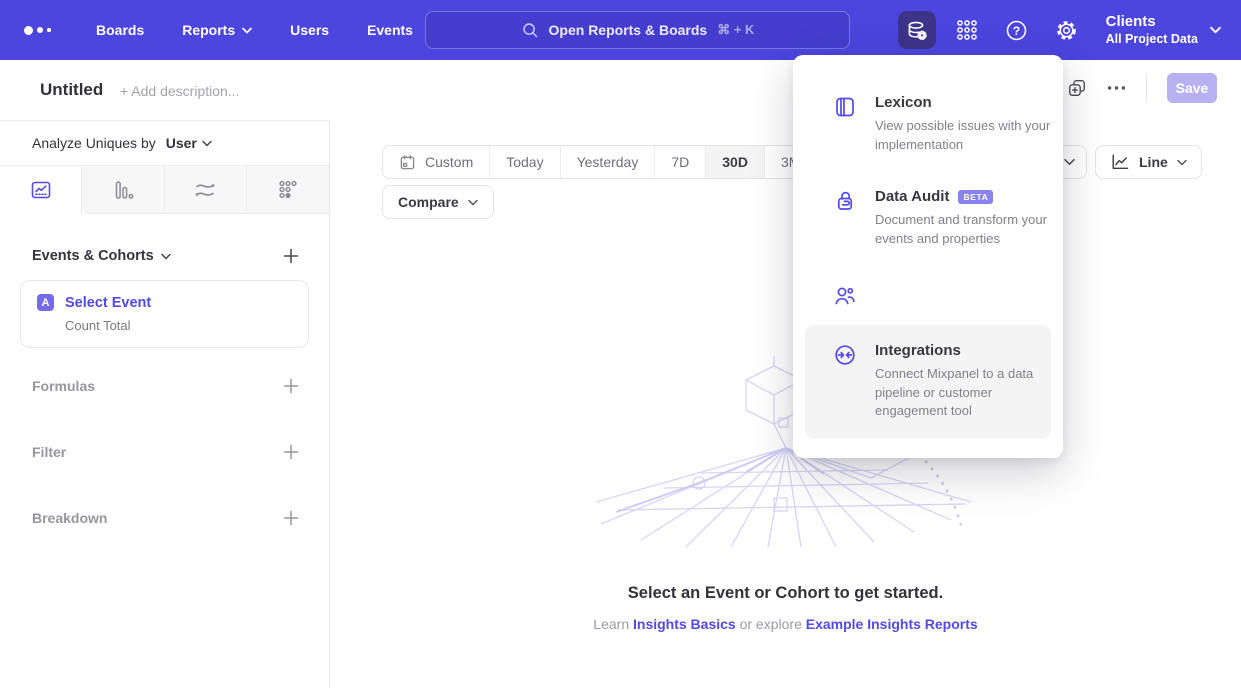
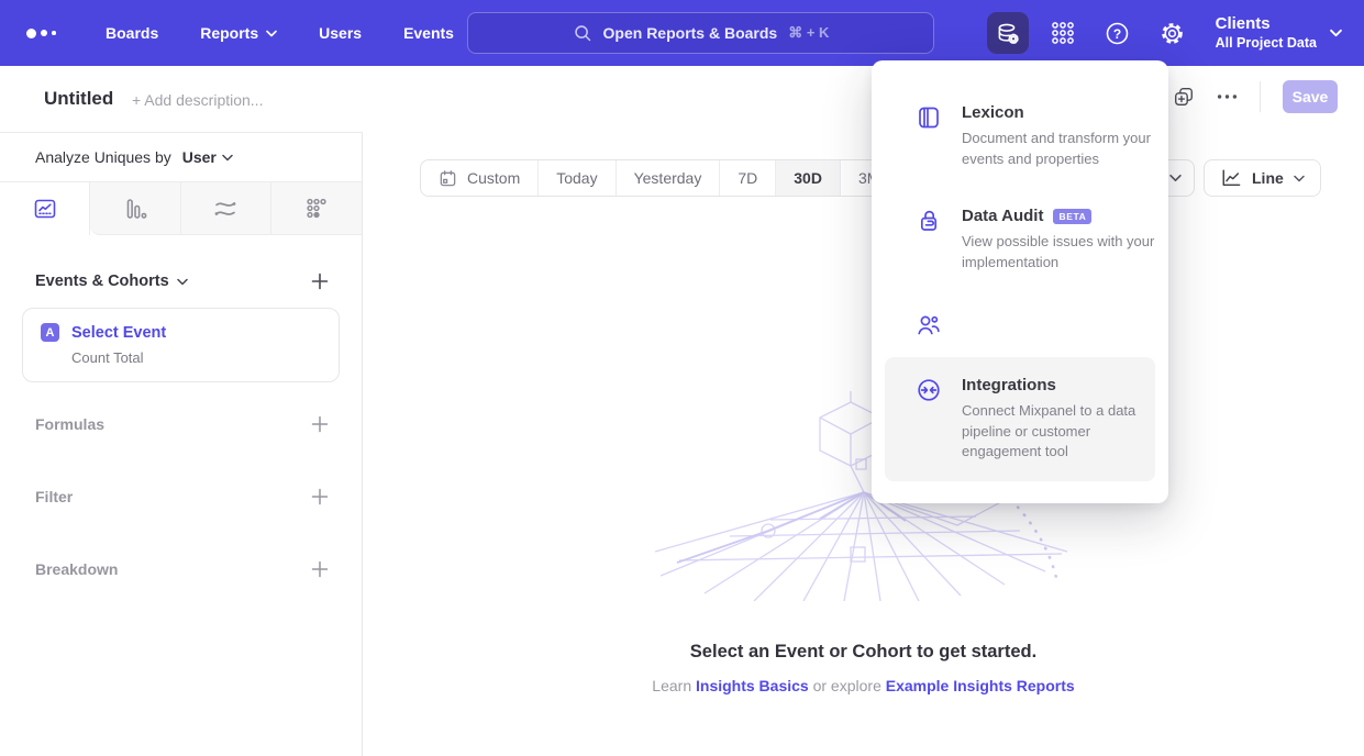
  Boards
  Reports
  Users
  Events
  Open Reports & Boards
  ⌘ + K
  ?
  Clients
  All Project Data
  Untitled
  + Add description...
  Save
  Analyze Uniques by
  User
  Events & Cohorts
  A
  Select Event
  Count Total
  Formulas
  Filter
  Breakdown
  Custom
  Today
  Yesterday
  7D
  30D
  Line
- Compare
  Select an Event or Cohort to get started.
  Learn Insights Basics or explore Example Insights Reports
  Lexicon
- View possible issues with your implementation
+ Document and transform your events and properties
  Data Audit
  BETA
- Document and transform your events and properties
+ View possible issues with your implementation
  Integrations
  Connect Mixpanel to a data pipeline or customer engagement tool
